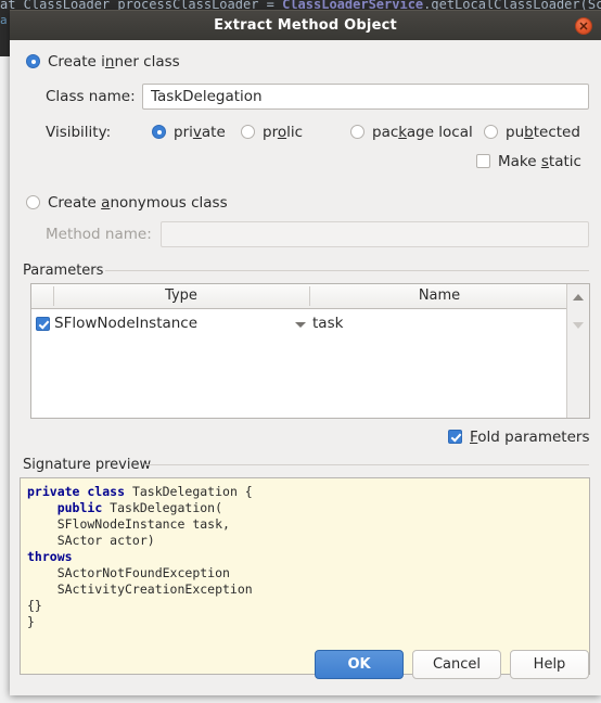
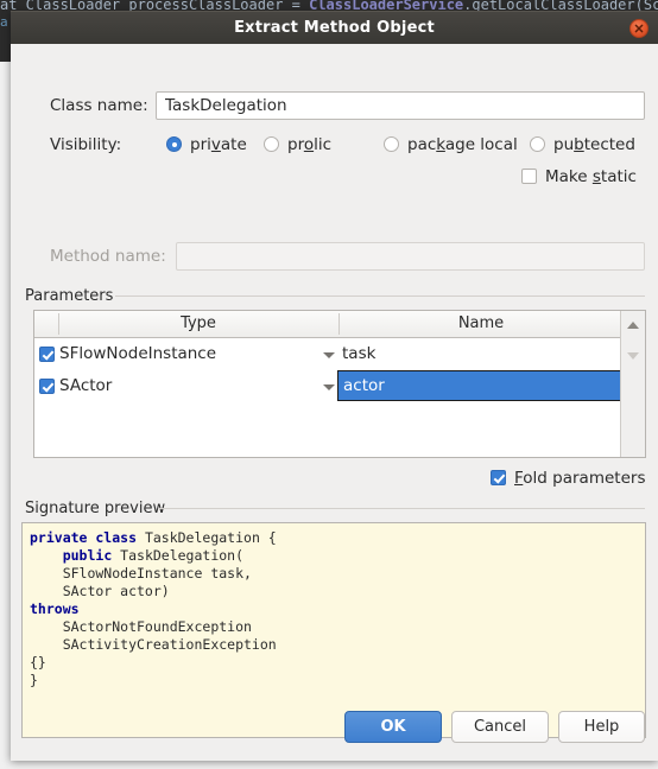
  at ClassLoader processClassLoader = ClassLoaderService.getLocalClassLoader(Sc
  a
  Extract Method Object
- Create inner class
  Class name:
  TaskDelegation
  Visibility:
  private
  prolic
  package local
  pubtected
  Make static
- Create anonymous class
  Method name:
  Parameters
  Type
  Name
  SFlowNodeInstance
  task
+ SActor
+ actor
  Fold parameters
  Signature previe
  private class TaskDelegation { public TaskDelegation( SFlowNodeInstance task, SActor actor) throws SActorNotFoundException SActivityCreationException {} }
  OK
  Cancel
  Help
